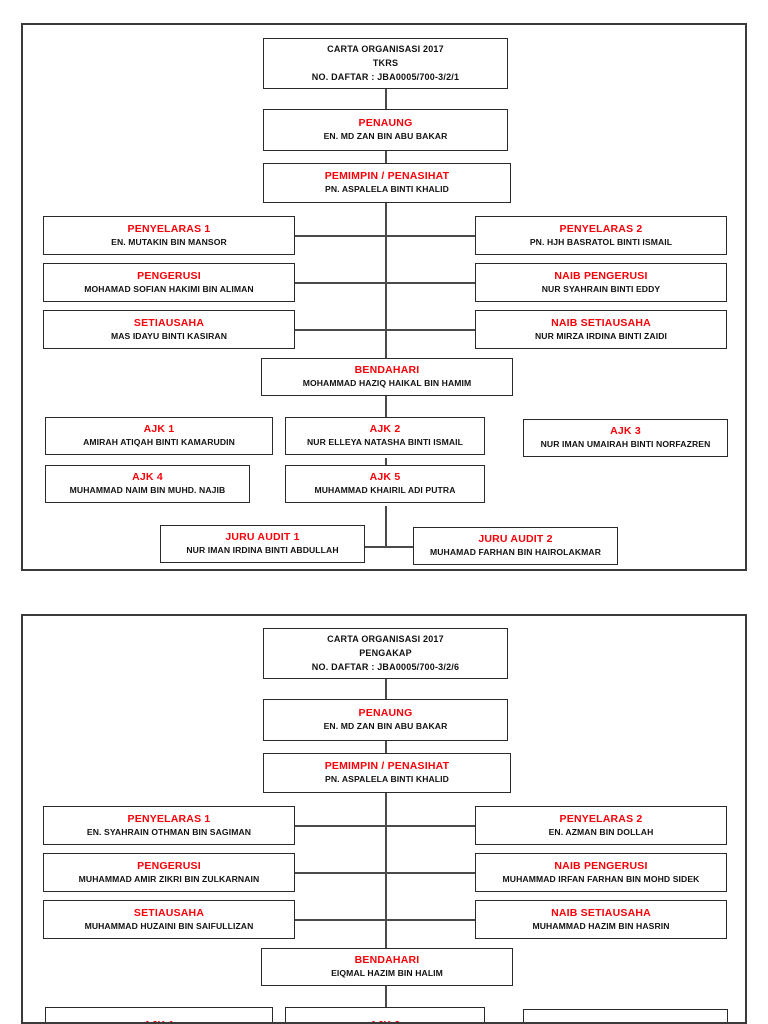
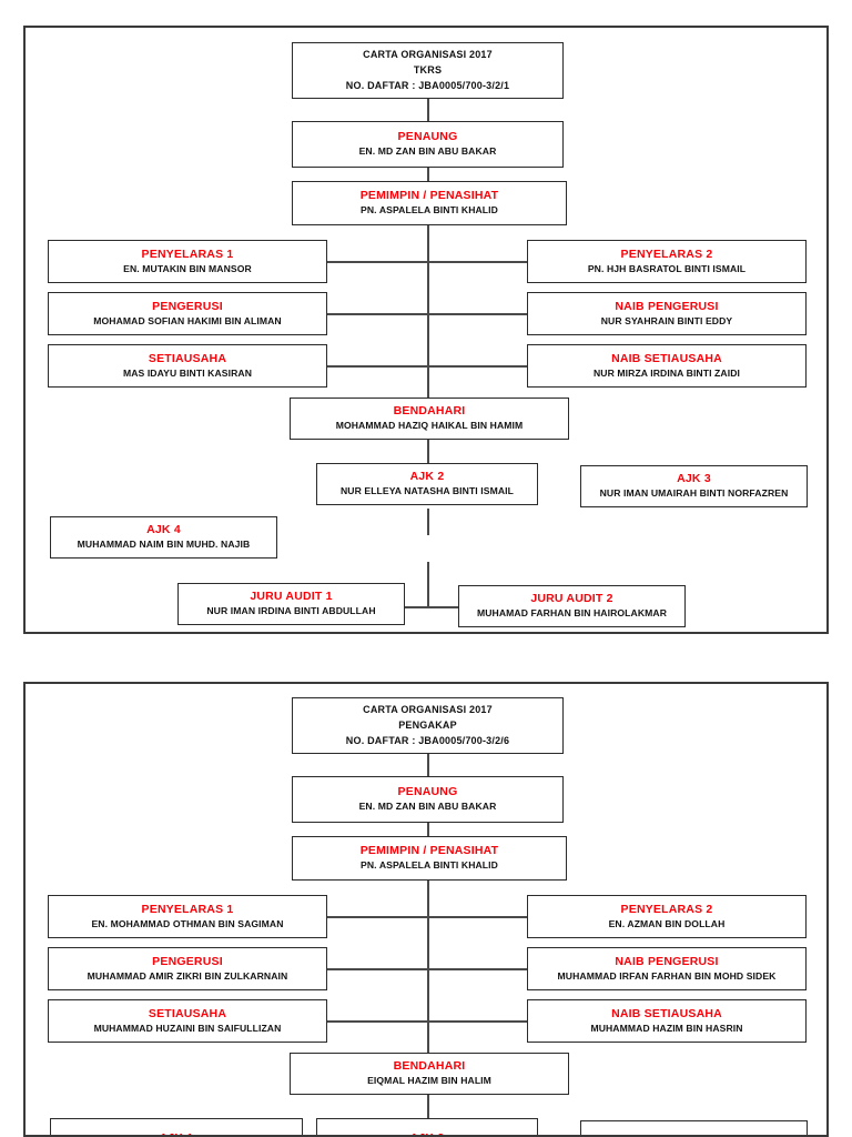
  CARTA ORGANISASI 2017
  TKRS
  NO. DAFTAR : JBA0005/700-3/2/1
  PENAUNG
  EN. MD ZAN BIN ABU BAKAR
  PEMIMPIN / PENASIHAT
  PN. ASPALELA BINTI KHALID
  PENYELARAS 1
  EN. MUTAKIN BIN MANSOR
  PENYELARAS 2
  PN. HJH BASRATOL BINTI ISMAIL
  PENGERUSI
  MOHAMAD SOFIAN HAKIMI BIN ALIMAN
  NAIB PENGERUSI
  NUR SYAHRAIN BINTI EDDY
  SETIAUSAHA
  MAS IDAYU BINTI KASIRAN
  NAIB SETIAUSAHA
  NUR MIRZA IRDINA BINTI ZAIDI
  BENDAHARI
  MOHAMMAD HAZIQ HAIKAL BIN HAMIM
- AJK 1
- AMIRAH ATIQAH BINTI KAMARUDIN
  AJK 2
  NUR ELLEYA NATASHA BINTI ISMAIL
  AJK 3
  NUR IMAN UMAIRAH BINTI NORFAZREN
  AJK 4
  MUHAMMAD NAIM BIN MUHD. NAJIB
- AJK 5
- MUHAMMAD KHAIRIL ADI PUTRA
  JURU AUDIT 1
  NUR IMAN IRDINA BINTI ABDULLAH
  JURU AUDIT 2
  MUHAMAD FARHAN BIN HAIROLAKMAR
  CARTA ORGANISASI 2017
  PENGAKAP
  NO. DAFTAR : JBA0005/700-3/2/6
  PENAUNG
  EN. MD ZAN BIN ABU BAKAR
  PEMIMPIN / PENASIHAT
  PN. ASPALELA BINTI KHALID
  PENYELARAS 1
- EN. SYAHRAIN OTHMAN BIN SAGIMAN
+ EN. MOHAMMAD OTHMAN BIN SAGIMAN
  PENYELARAS 2
  EN. AZMAN BIN DOLLAH
  PENGERUSI
  MUHAMMAD AMIR ZIKRI BIN ZULKARNAIN
  NAIB PENGERUSI
  MUHAMMAD IRFAN FARHAN BIN MOHD SIDEK
  SETIAUSAHA
  MUHAMMAD HUZAINI BIN SAIFULLIZAN
  NAIB SETIAUSAHA
  MUHAMMAD HAZIM BIN HASRIN
  BENDAHARI
  EIQMAL HAZIM BIN HALIM
